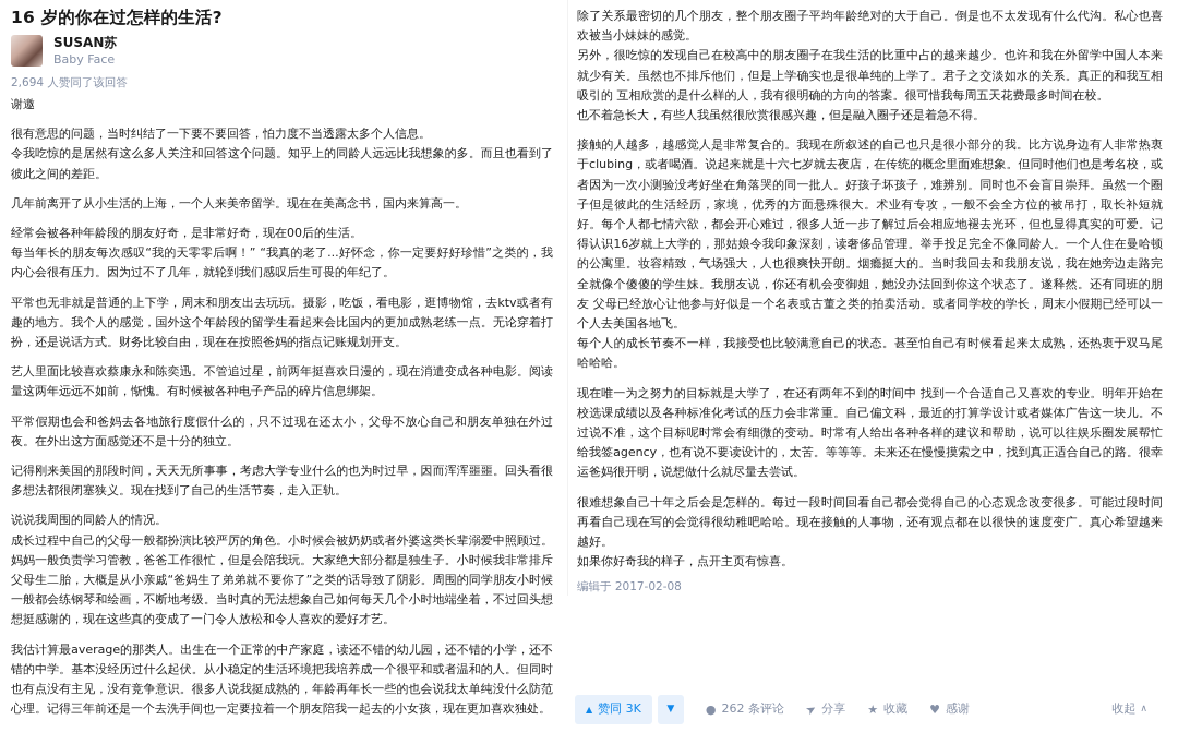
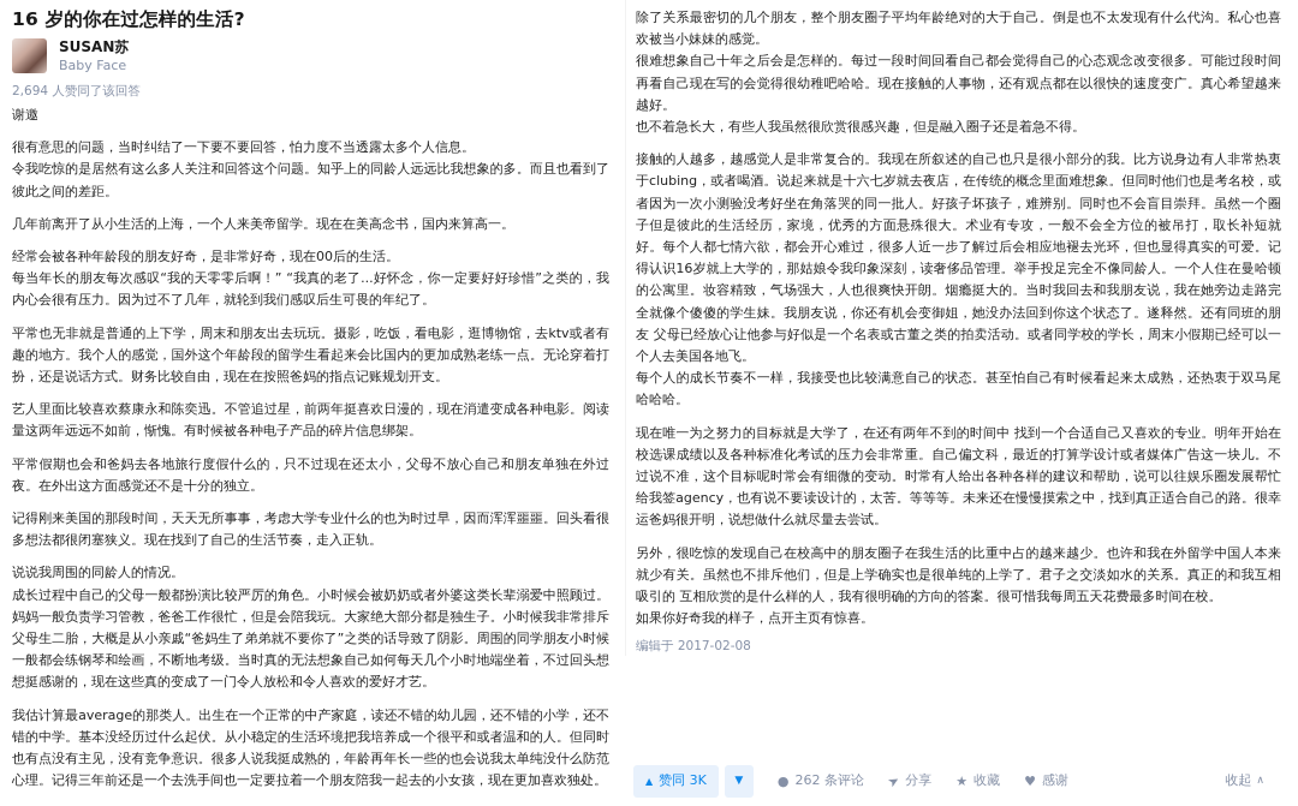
  16 岁的你在过怎样的生活?
  SUSAN苏
  Baby Face
  2,694 人赞同了该回答
  谢邀
  很有意思的问题，当时纠结了一下要不要回答，怕力度不当透露太多个人信息。
  令我吃惊的是居然有这么多人关注和回答这个问题。知乎上的同龄人远远比我想象的多。而且也看到了彼此之间的差距。
  几年前离开了从小生活的上海，一个人来美帝留学。现在在美高念书，国内来算高一。
  经常会被各种年龄段的朋友好奇，是非常好奇，现在00后的生活。
  每当年长的朋友每次感叹“我的天零零后啊！” “我真的老了...好怀念，你一定要好好珍惜”之类的，我内心会很有压力。因为过不了几年，就轮到我们感叹后生可畏的年纪了。
  平常也无非就是普通的上下学，周末和朋友出去玩玩。摄影，吃饭，看电影，逛博物馆，去ktv或者有趣的地方。我个人的感觉，国外这个年龄段的留学生看起来会比国内的更加成熟老练一点。无论穿着打扮，还是说话方式。财务比较自由，现在在按照爸妈的指点记账规划开支。
  艺人里面比较喜欢蔡康永和陈奕迅。不管追过星，前两年挺喜欢日漫的，现在消遣变成各种电影。阅读量这两年远远不如前，惭愧。有时候被各种电子产品的碎片信息绑架。
  平常假期也会和爸妈去各地旅行度假什么的，只不过现在还太小，父母不放心自己和朋友单独在外过夜。在外出这方面感觉还不是十分的独立。
  记得刚来美国的那段时间，天天无所事事，考虑大学专业什么的也为时过早，因而浑浑噩噩。回头看很多想法都很闭塞狭义。现在找到了自己的生活节奏，走入正轨。
  说说我周围的同龄人的情况。
  成长过程中自己的父母一般都扮演比较严厉的角色。小时候会被奶奶或者外婆这类长辈溺爱中照顾过。妈妈一般负责学习管教，爸爸工作很忙，但是会陪我玩。大家绝大部分都是独生子。小时候我非常排斥父母生二胎，大概是从小亲戚“爸妈生了弟弟就不要你了”之类的话导致了阴影。周围的同学朋友小时候一般都会练钢琴和绘画，不断地考级。当时真的无法想象自己如何每天几个小时地端坐着，不过回头想想挺感谢的，现在这些真的变成了一门令人放松和令人喜欢的爱好才艺。
  我估计算最average的那类人。出生在一个正常的中产家庭，读还不错的幼儿园，还不错的小学，还不错的中学。基本没经历过什么起伏。从小稳定的生活环境把我培养成一个很平和或者温和的人。但同时也有点没有主见，没有竞争意识。很多人说我挺成熟的，年龄再年长一些的也会说我太单纯没什么防范心理。记得三年前还是一个去洗手间也一定要拉着一个朋友陪我一起去的小女孩，现在更加喜欢独处。
  除了关系最密切的几个朋友，整个朋友圈子平均年龄绝对的大于自己。倒是也不太发现有什么代沟。私心也喜欢被当小妹妹的感觉。
- 另外，很吃惊的发现自己在校高中的朋友圈子在我生活的比重中占的越来越少。也许和我在外留学中国人本来就少有关。虽然也不排斥他们，但是上学确实也是很单纯的上学了。君子之交淡如水的关系。真正的和我互相吸引的 互相欣赏的是什么样的人，我有很明确的方向的答案。很可惜我每周五天花费最多时间在校。
+ 很难想象自己十年之后会是怎样的。每过一段时间回看自己都会觉得自己的心态观念改变很多。可能过段时间再看自己现在写的会觉得很幼稚吧哈哈。现在接触的人事物，还有观点都在以很快的速度变广。真心希望越来越好。
  也不着急长大，有些人我虽然很欣赏很感兴趣，但是融入圈子还是着急不得。
  接触的人越多，越感觉人是非常复合的。我现在所叙述的自己也只是很小部分的我。比方说身边有人非常热衷于clubing，或者喝酒。说起来就是十六七岁就去夜店，在传统的概念里面难想象。但同时他们也是考名校，或者因为一次小测验没考好坐在角落哭的同一批人。好孩子坏孩子，难辨别。同时也不会盲目崇拜。虽然一个圈子但是彼此的生活经历，家境，优秀的方面悬殊很大。术业有专攻，一般不会全方位的被吊打，取长补短就好。每个人都七情六欲，都会开心难过，很多人近一步了解过后会相应地褪去光环，但也显得真实的可爱。记得认识16岁就上大学的，那姑娘令我印象深刻，读奢侈品管理。举手投足完全不像同龄人。一个人住在曼哈顿的公寓里。妆容精致，气场强大，人也很爽快开朗。烟瘾挺大的。当时我回去和我朋友说，我在她旁边走路完全就像个傻傻的学生妹。我朋友说，你还有机会变御姐，她没办法回到你这个状态了。遂释然。还有同班的朋友 父母已经放心让他参与好似是一个名表或古董之类的拍卖活动。或者同学校的学长，周末小假期已经可以一个人去美国各地飞。
  每个人的成长节奏不一样，我接受也比较满意自己的状态。甚至怕自己有时候看起来太成熟，还热衷于双马尾哈哈哈。
  现在唯一为之努力的目标就是大学了，在还有两年不到的时间中 找到一个合适自己又喜欢的专业。明年开始在校选课成绩以及各种标准化考试的压力会非常重。自己偏文科，最近的打算学设计或者媒体广告这一块儿。不过说不准，这个目标呢时常会有细微的变动。时常有人给出各种各样的建议和帮助，说可以往娱乐圈发展帮忙给我签agency，也有说不要读设计的，太苦。等等等。未来还在慢慢摸索之中，找到真正适合自己的路。很幸运爸妈很开明，说想做什么就尽量去尝试。
- 很难想象自己十年之后会是怎样的。每过一段时间回看自己都会觉得自己的心态观念改变很多。可能过段时间再看自己现在写的会觉得很幼稚吧哈哈。现在接触的人事物，还有观点都在以很快的速度变广。真心希望越来越好。
+ 另外，很吃惊的发现自己在校高中的朋友圈子在我生活的比重中占的越来越少。也许和我在外留学中国人本来就少有关。虽然也不排斥他们，但是上学确实也是很单纯的上学了。君子之交淡如水的关系。真正的和我互相吸引的 互相欣赏的是什么样的人，我有很明确的方向的答案。很可惜我每周五天花费最多时间在校。
  如果你好奇我的样子，点开主页有惊喜。
  编辑于 2017-02-08
  ▲
  赞同 3K
  ▼
  ●
  262 条评论
  分享
  ★
  收藏
  ♥
  感谢
  收起
  ∧
